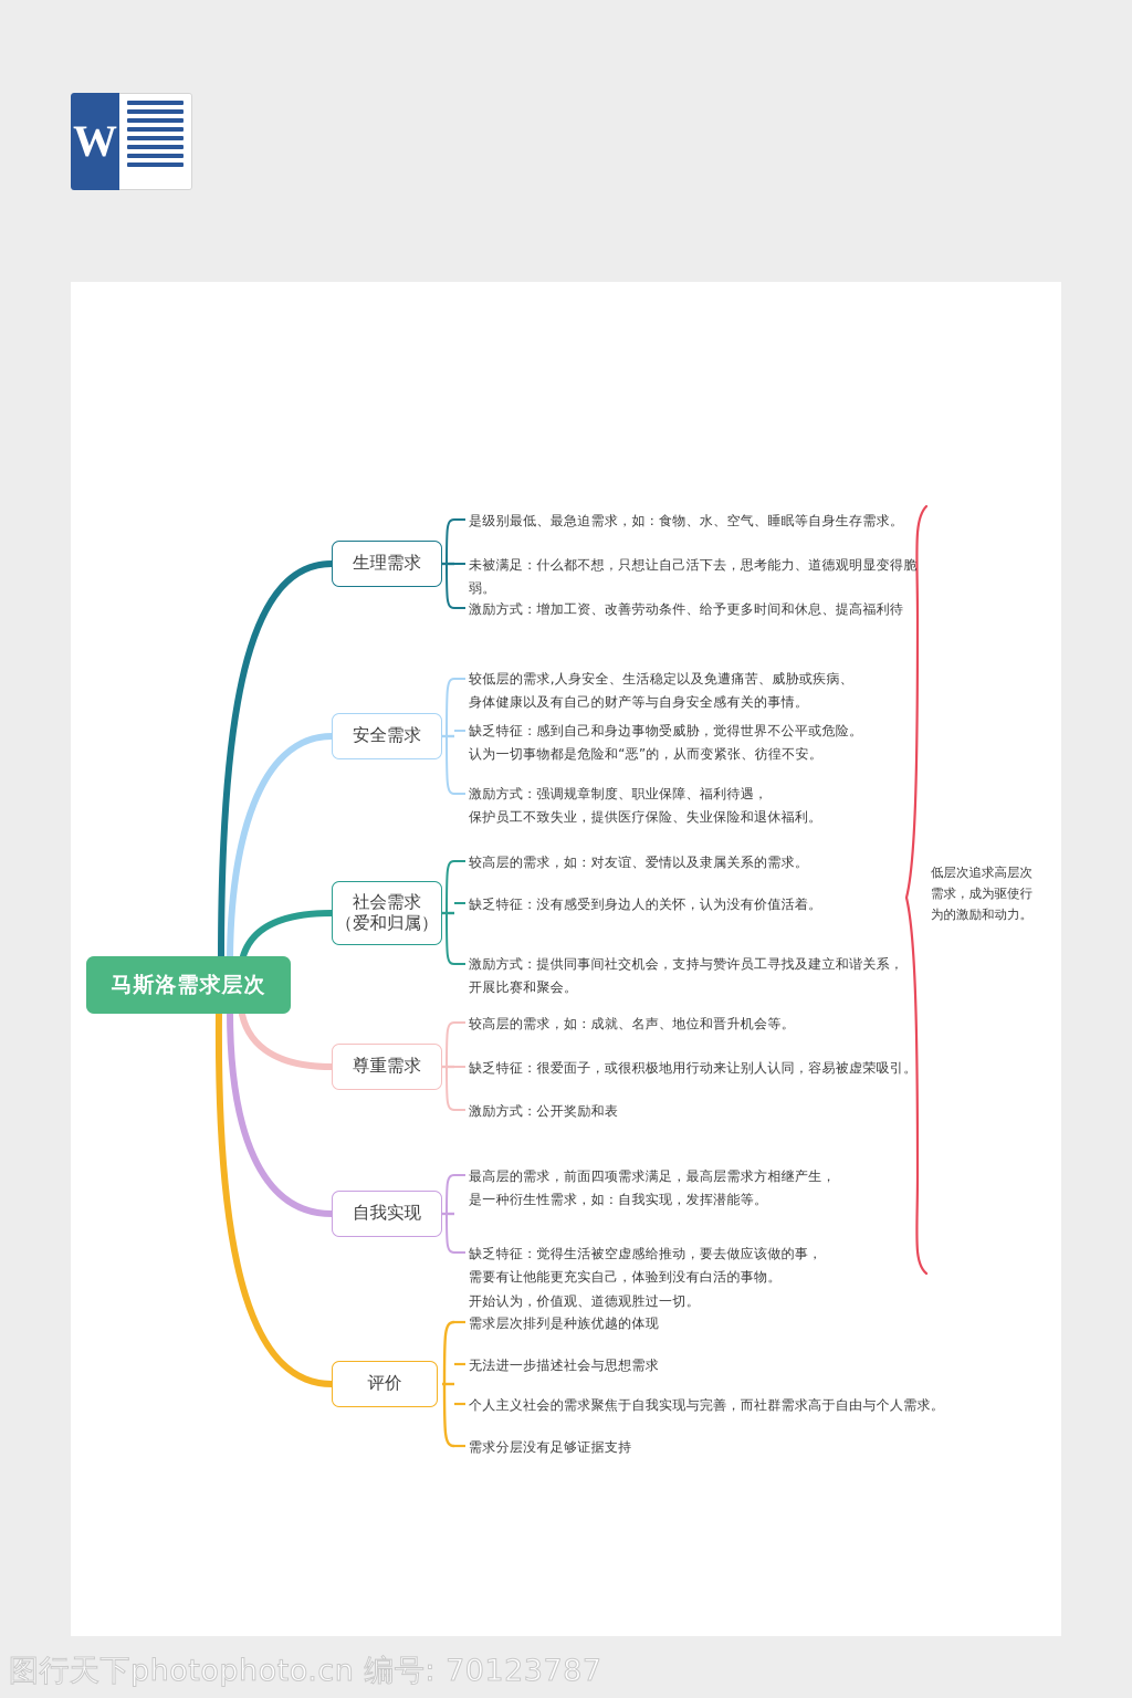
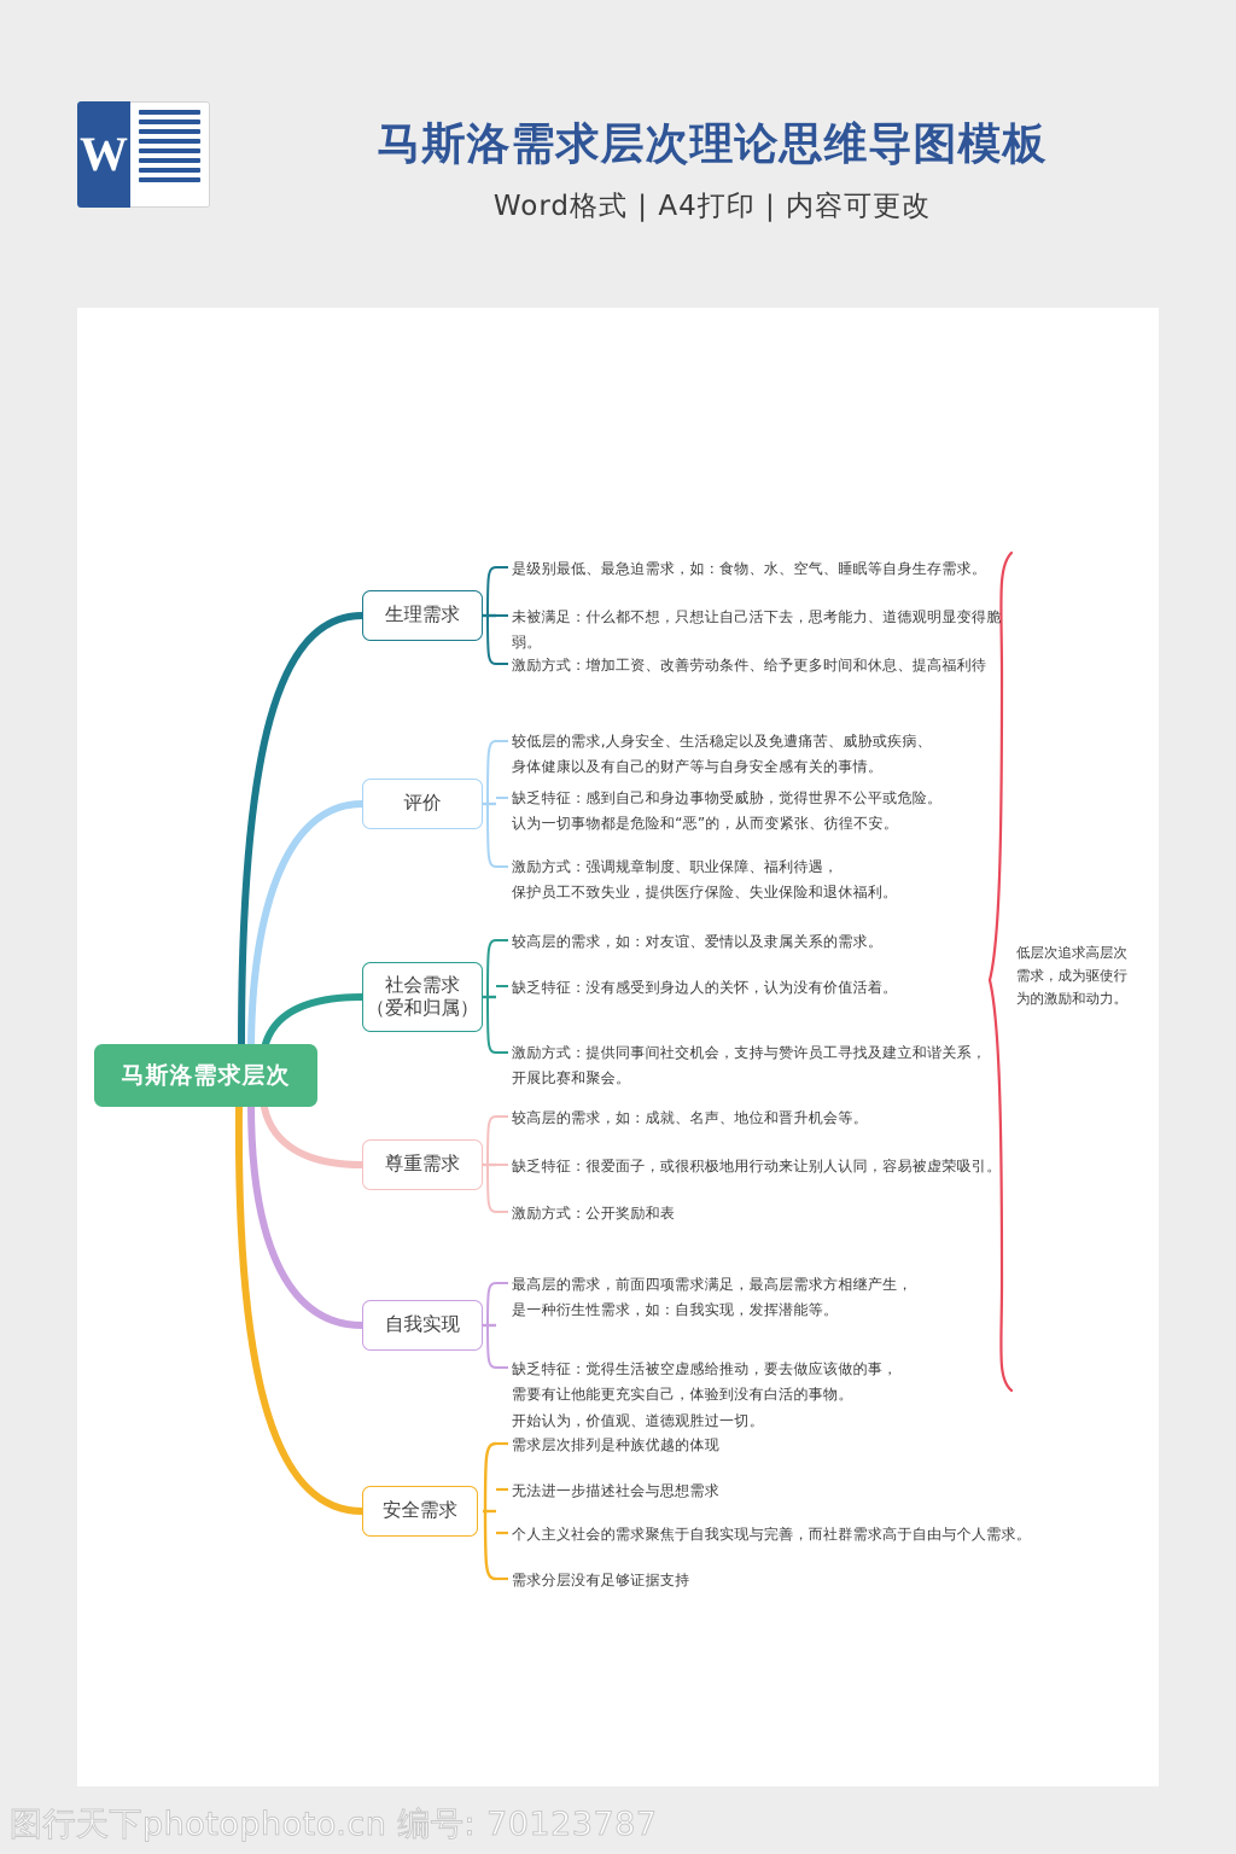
  W
+ 马斯洛需求层次理论思维导图模板
+ Word格式 | A4打印 | 内容可更改
  马斯洛需求层次
  生理需求
- 安全需求
+ 评价
  社会需求
  （爱和归属）
  尊重需求
  自我实现
- 评价
+ 安全需求
  是级别最低、最急迫需求，如：食物、水、空气、睡眠等自身生存需求。
  未被满足：什么都不想，只想让自己活下去，思考能力、道德观明显变得脆
  弱。
  激励方式：增加工资、改善劳动条件、给予更多时间和休息、提高福利待
  较低层的需求,人身安全、生活稳定以及免遭痛苦、威胁或疾病、
  身体健康以及有自己的财产等与自身安全感有关的事情。
  缺乏特征：感到自己和身边事物受威胁，觉得世界不公平或危险。
  认为一切事物都是危险和“恶”的，从而变紧张、彷徨不安。
  激励方式：强调规章制度、职业保障、福利待遇，
  保护员工不致失业，提供医疗保险、失业保险和退休福利。
  较高层的需求，如：对友谊、爱情以及隶属关系的需求。
  缺乏特征：没有感受到身边人的关怀，认为没有价值活着。
  激励方式：提供同事间社交机会，支持与赞许员工寻找及建立和谐关系，
  开展比赛和聚会。
  较高层的需求，如：成就、名声、地位和晋升机会等。
  缺乏特征：很爱面子，或很积极地用行动来让别人认同，容易被虚荣吸引。
  激励方式：公开奖励和表
  最高层的需求，前面四项需求满足，最高层需求方相继产生，
  是一种衍生性需求，如：自我实现，发挥潜能等。
  缺乏特征：觉得生活被空虚感给推动，要去做应该做的事，
  需要有让他能更充实自己，体验到没有白活的事物。
  开始认为，价值观、道德观胜过一切。
  需求层次排列是种族优越的体现
  无法进一步描述社会与思想需求
  个人主义社会的需求聚焦于自我实现与完善，而社群需求高于自由与个人需求。
  需求分层没有足够证据支持
  低层次追求高层次
  需求，成为驱使行
  为的激励和动力。
  图行天下photophoto.cn 编号: 70123787
